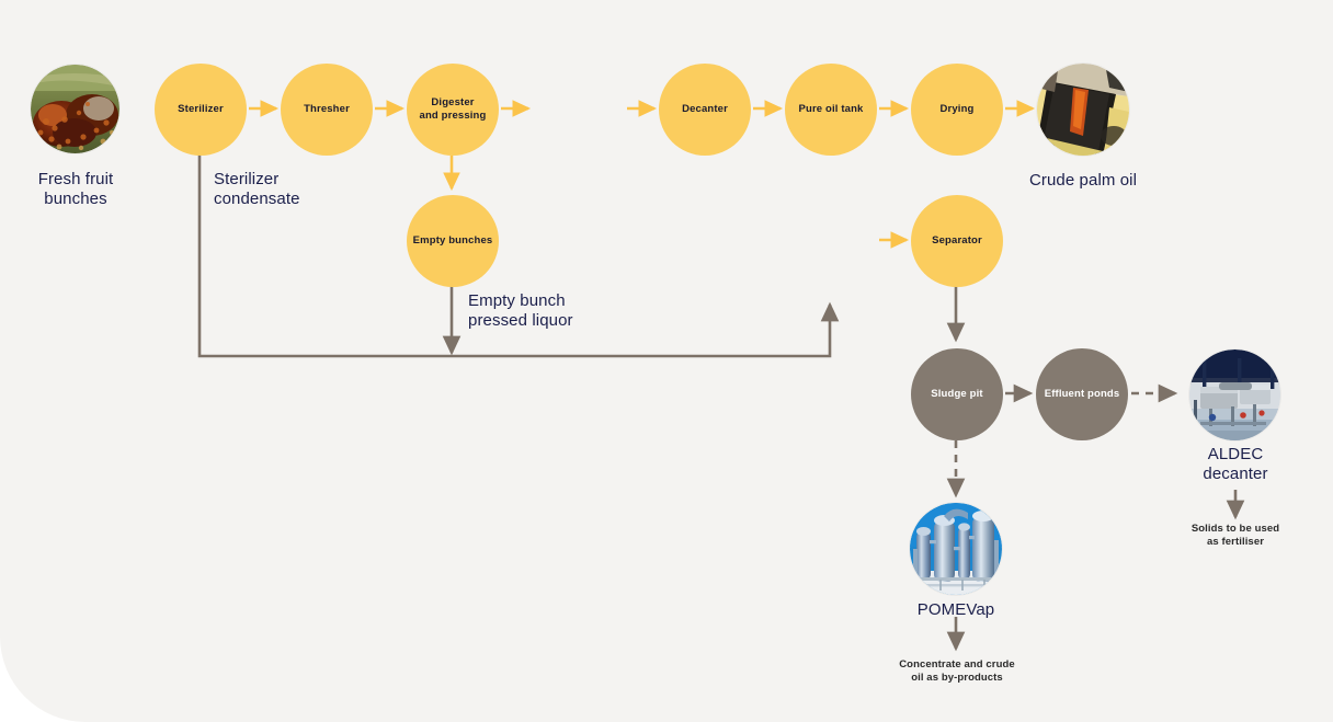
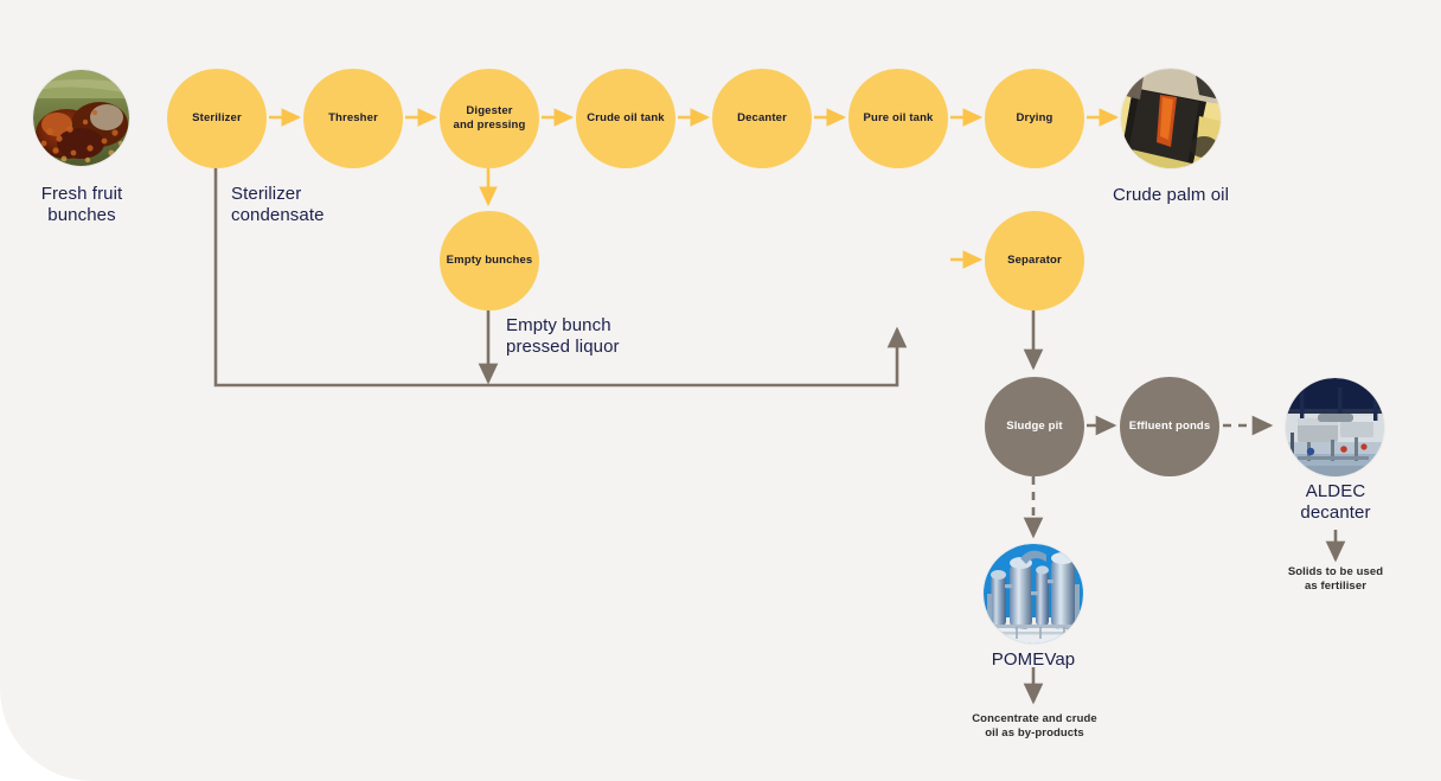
  Sterilizer
  Thresher
  Digester
  and pressing
+ Crude oil tank
  Decanter
  Pure oil tank
  Drying
  Empty bunches
  Separator
  Sludge pit
  Effluent ponds
  Fresh fruit
  bunches
  Sterilizer
  condensate
  Empty bunch
  pressed liquor
  Crude palm oil
  ALDEC
  decanter
  POMEVap
  Solids to be used
  as fertiliser
  Concentrate and crude
  oil as by-products
